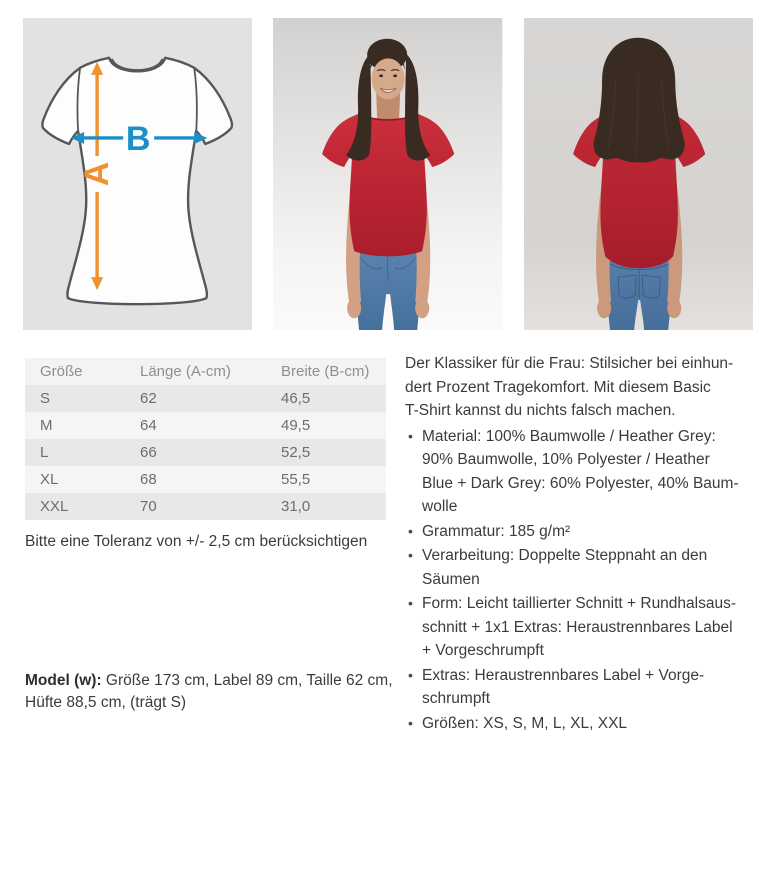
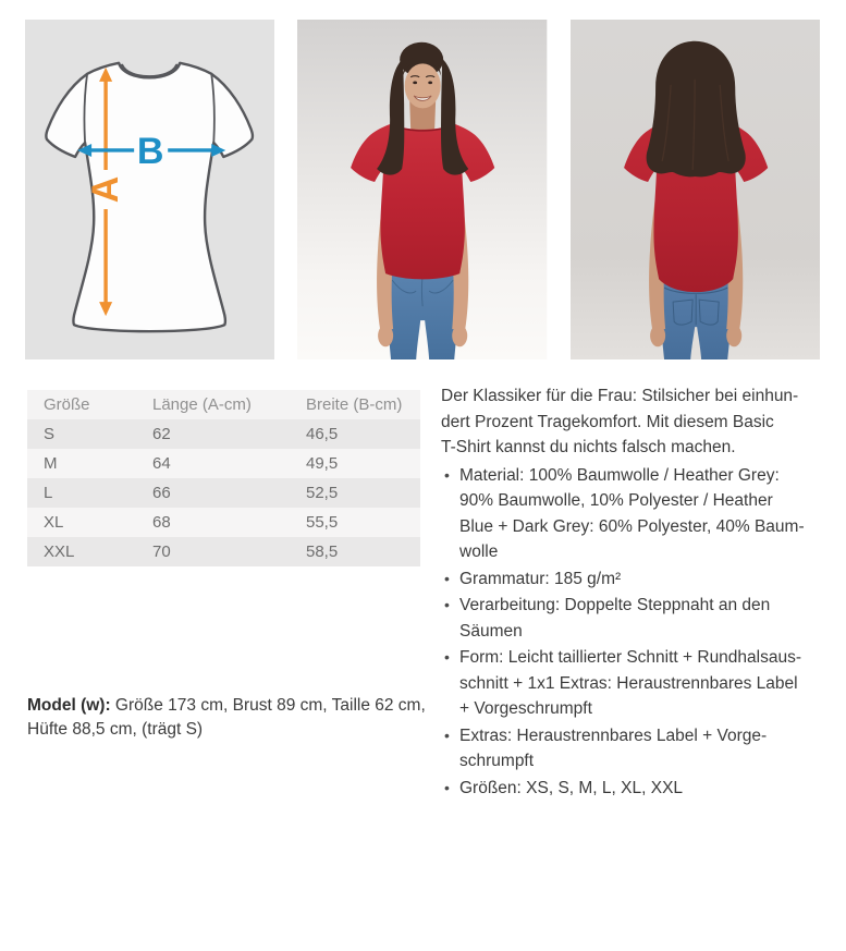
  B
  Größe	Länge (A-cm)	Breite (B-cm)
  S	62	46,5
  M	64	49,5
  L	66	52,5
  XL	68	55,5
- XXL	70	31,0
+ XXL	70	58,5
- Bitte eine Toleranz von +/- 2,5 cm berücksichtigen
- Model (w): Größe 173 cm, Label 89 cm, Taille 62 cm, Hüfte 88,5 cm, (trägt S)
+ Model (w): Größe 173 cm, Brust 89 cm, Taille 62 cm, Hüfte 88,5 cm, (trägt S)
  Der Klassiker für die Frau: Stilsicher bei einhun-
  dert Prozent Tragekomfort. Mit diesem Basic
  T-Shirt kannst du nichts falsch machen.
  Material: 100% Baumwolle / Heather Grey:
  90% Baumwolle, 10% Polyester / Heather
  Blue + Dark Grey: 60% Polyester, 40% Baum-
  wolle
  Grammatur: 185 g/m²
  Verarbeitung: Doppelte Steppnaht an den
  Säumen
  Form: Leicht taillierter Schnitt + Rundhalsaus-
  schnitt + 1x1 Extras: Heraustrennbares Label
  + Vorgeschrumpft
  Extras: Heraustrennbares Label + Vorge-
  schrumpft
  Größen: XS, S, M, L, XL, XXL
